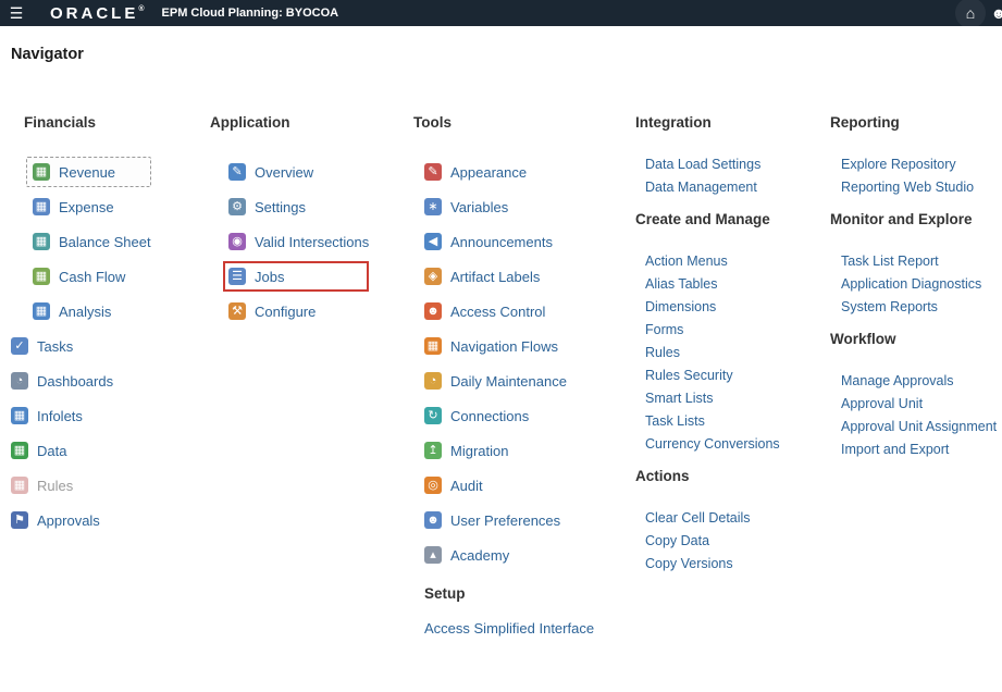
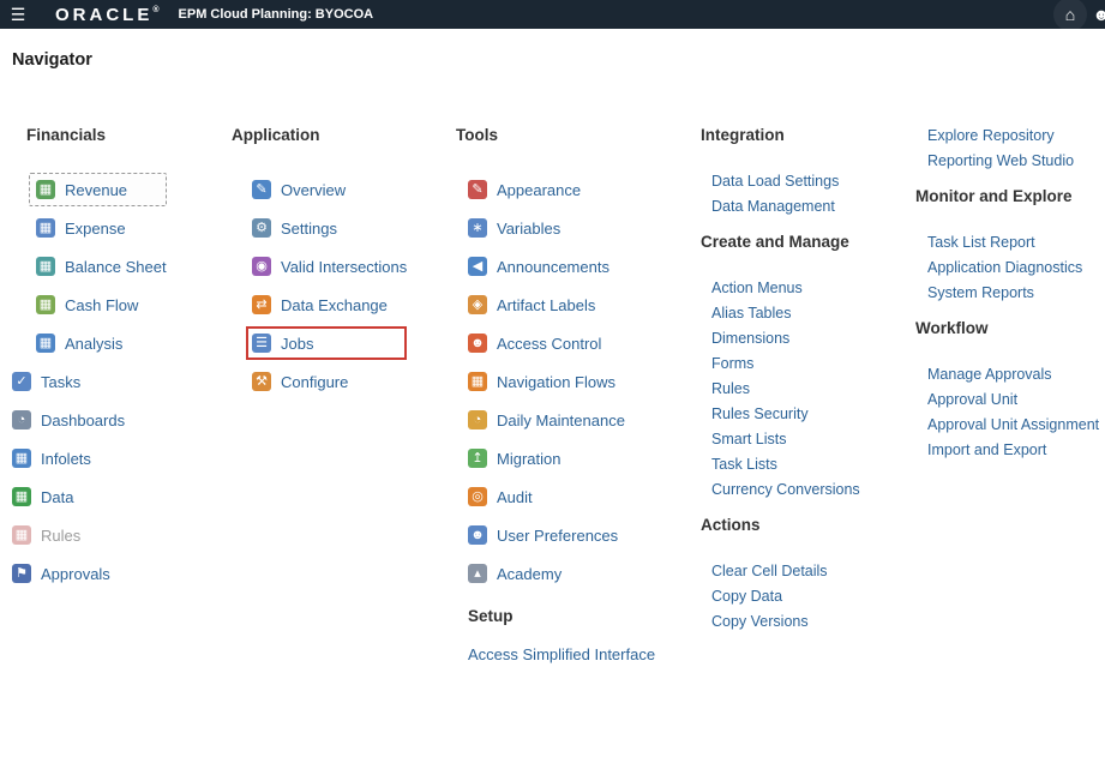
  ☰
  ORACLE
  EPM Cloud Planning: BYOCOA
  ⌂
  ☻
  Navigator
  Financials
  ▦
  Revenue
  ▦
  Expense
  ▦
  Balance Sheet
  ▦
  Cash Flow
  ▦
  Analysis
  ✓
  Tasks
  ◔
  Dashboards
  ▦
  Infolets
  ▦
  Data
  ▦
  Rules
  ⚑
  Approvals
  Application
  ✎
  Overview
  ⚙
  Settings
  ◉
  Valid Intersections
+ ⇄
+ Data Exchange
  ☰
  Jobs
  ⚒
  Configure
  Tools
  ✎
  Appearance
  ∗
  Variables
  ◀
  Announcements
  ◈
  Artifact Labels
  ☻
  Access Control
  ▦
  Navigation Flows
  ◔
  Daily Maintenance
- ↻
- Connections
  ↥
  Migration
  ◎
  Audit
  ☻
  User Preferences
  ▴
  Academy
  Setup
  Access Simplified Interface
  Integration
  Data Load Settings
  Data Management
  Create and Manage
  Action Menus
  Alias Tables
  Dimensions
  Forms
  Rules
  Rules Security
  Smart Lists
  Task Lists
  Currency Conversions
  Actions
  Clear Cell Details
  Copy Data
  Copy Versions
- Reporting
  Explore Repository
  Reporting Web Studio
  Monitor and Explore
  Task List Report
  Application Diagnostics
  System Reports
  Workflow
  Manage Approvals
  Approval Unit
  Approval Unit Assignment
  Import and Export
